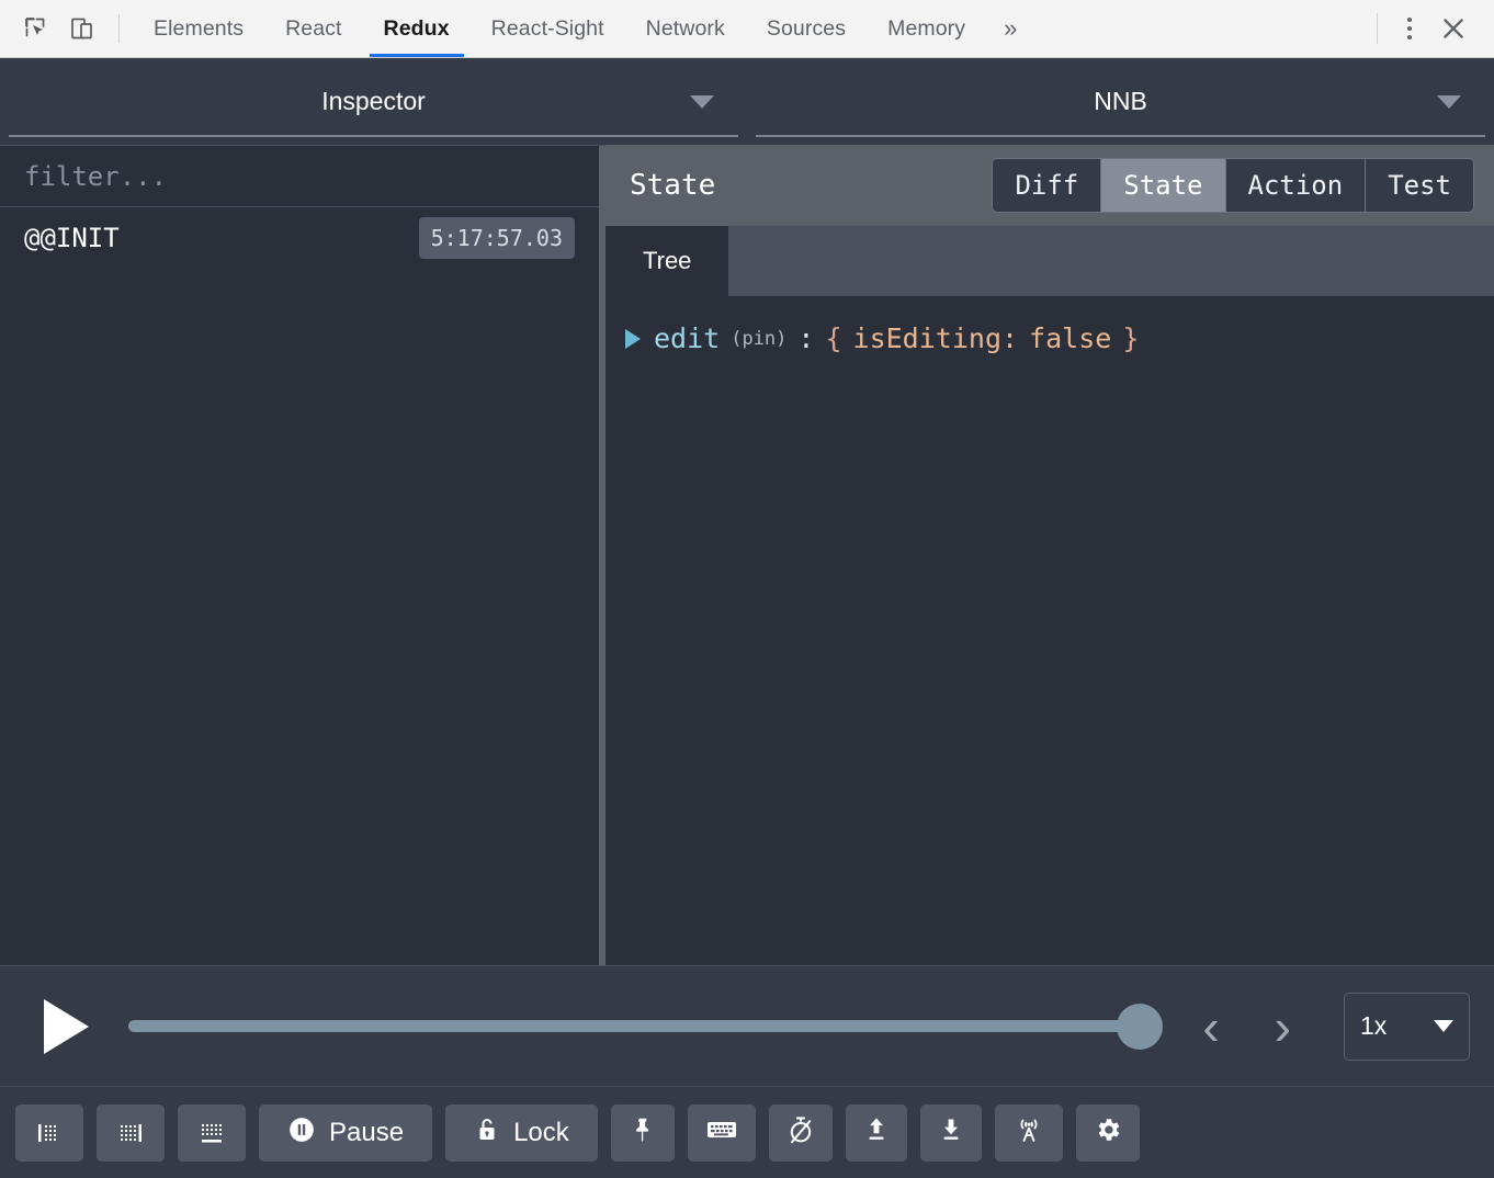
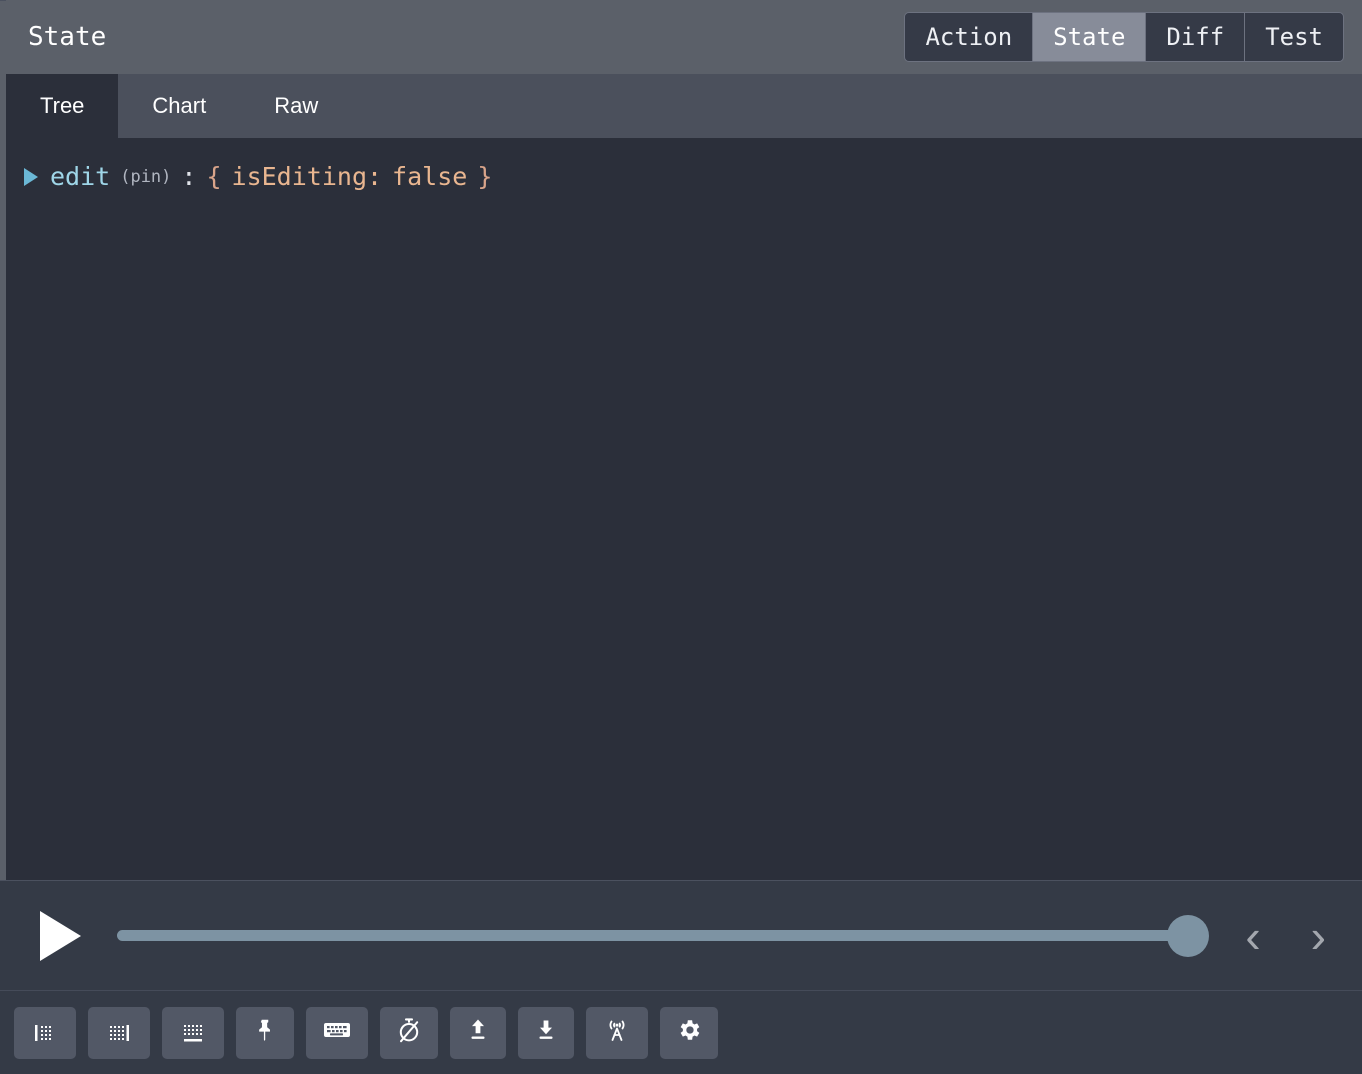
- Elements
- React
- Redux
- React-Sight
- Network
- Sources
- Memory
- »
- Inspector
- NNB
- filter...
- @@INIT
- 5:17:57.03
  State
- Diff
+ Action
  State
- Action
+ Diff
  Test
  Tree
+ Chart
+ Raw
  edit
  (pin)
  :
  {
  isEditing:
  false
  }
  ‹
  ›
- 1x
- Pause
- Lock
